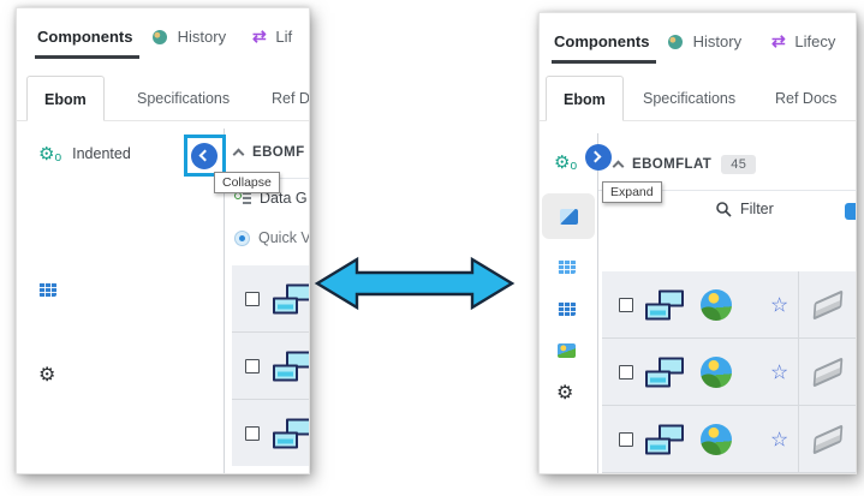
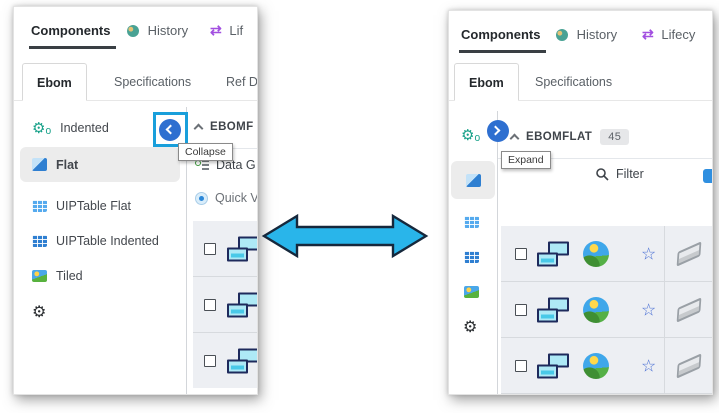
  Components
  History
  ⇄ Lif
  Ebom
  Specifications
  Ref D
  ⚙ₒ
  Indented
+ Flat
+ UIPTable Flat
+ UIPTable Indented
+ Tiled
  ⚙
  Collapse
  EBOMF
  Data G
  Quick V
  Components
  History
  ⇄ Lifecy
  Ebom
  Specifications
- Ref Docs
  ⚙ₒ
  ⚙
  Expand
  EBOMFLAT
  45
  Filter
  ☆
  ☆
  ☆
